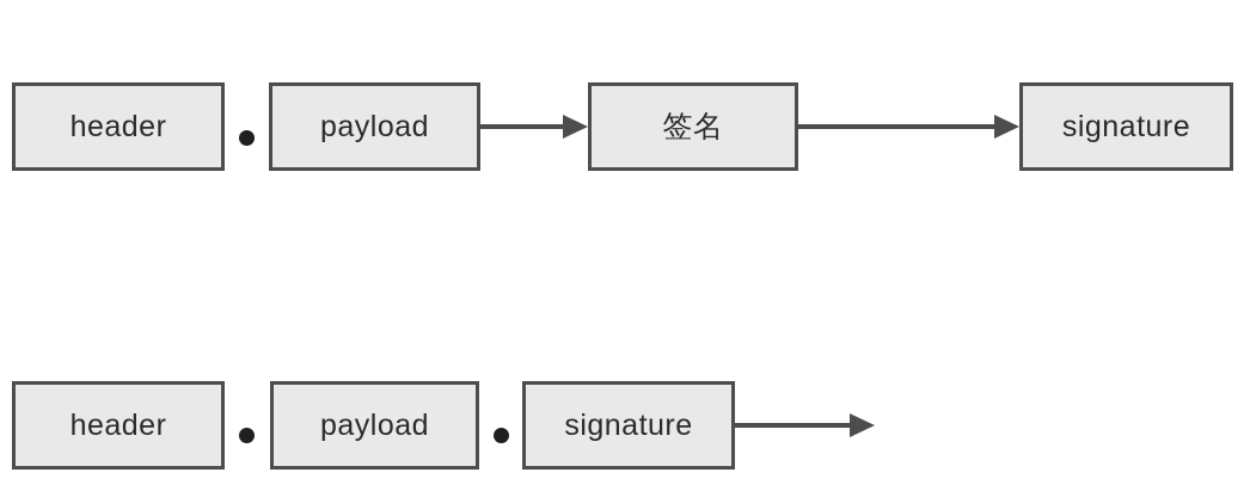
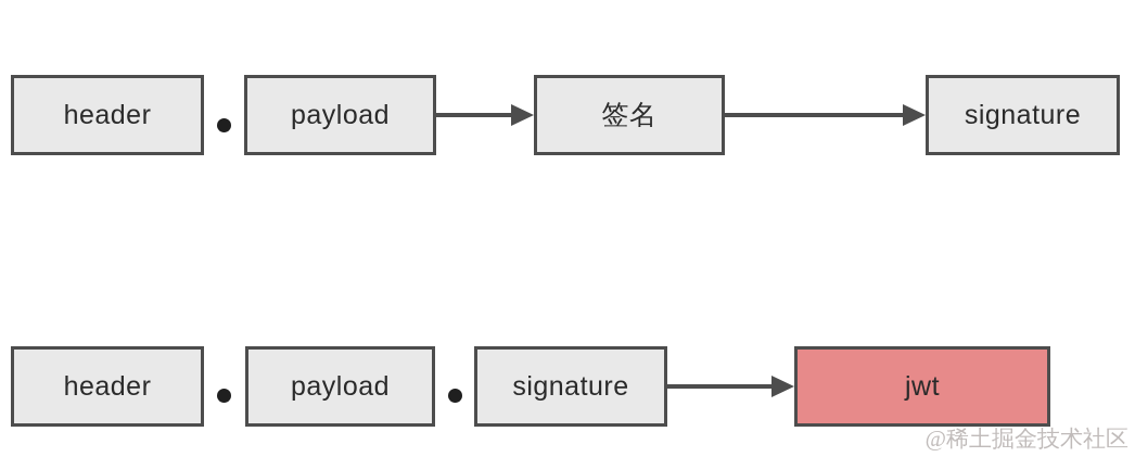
  header
  payload
  签名
  signature
  header
  payload
  signature
+ jwt
+ @稀土掘金技术社区
